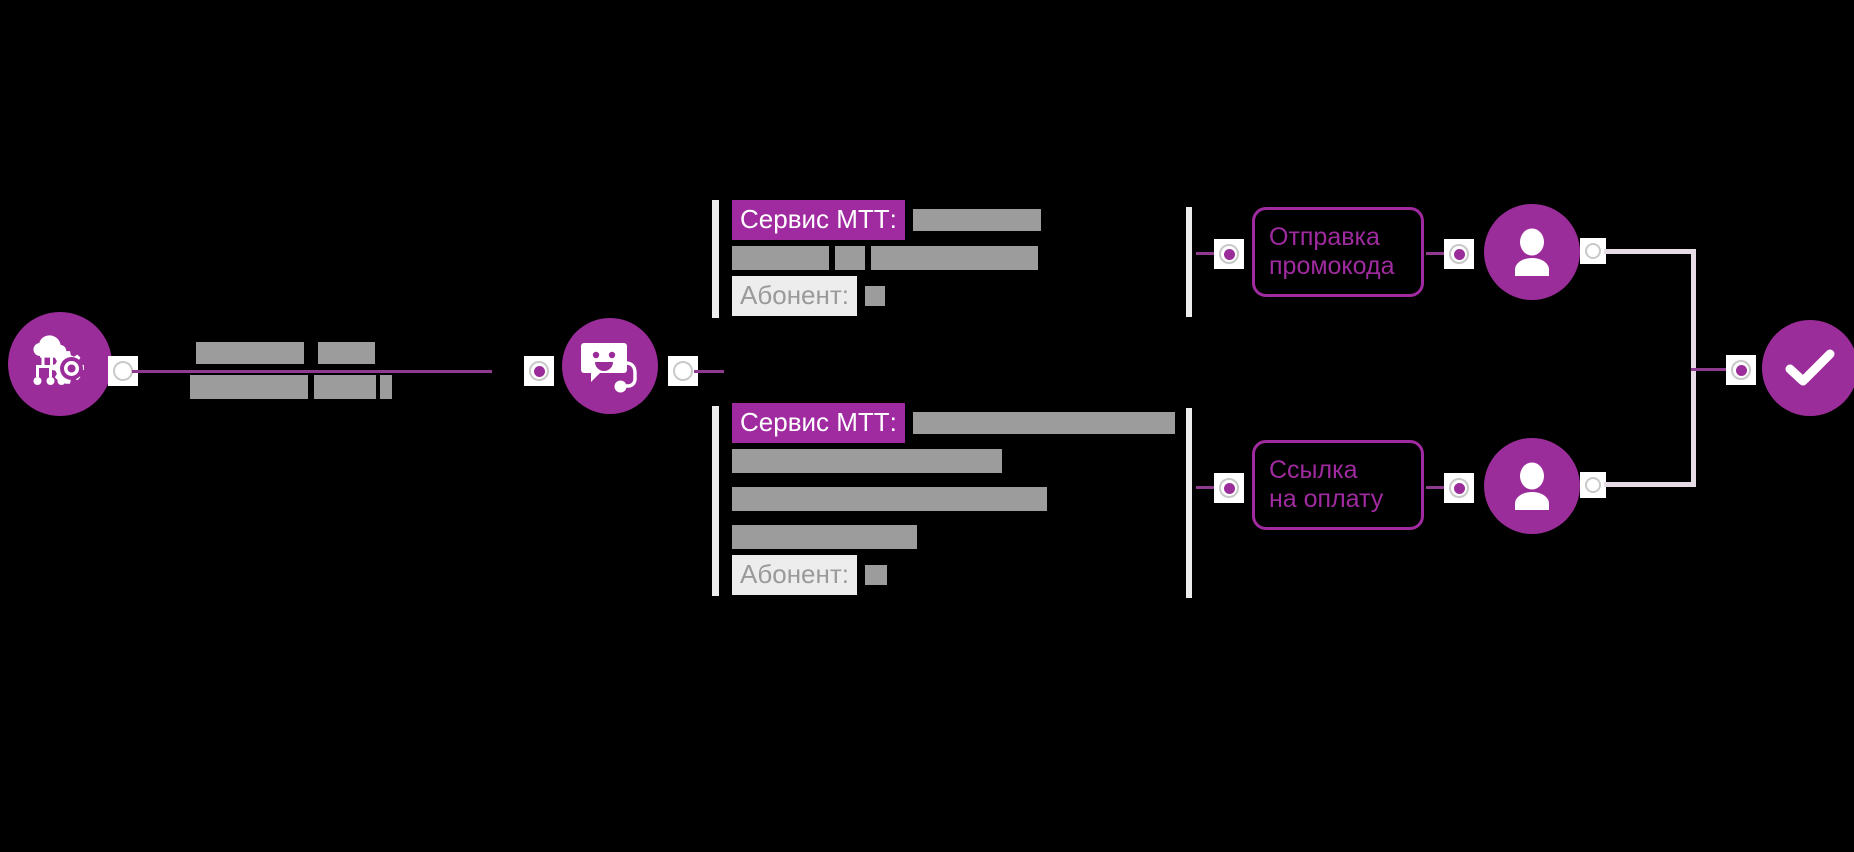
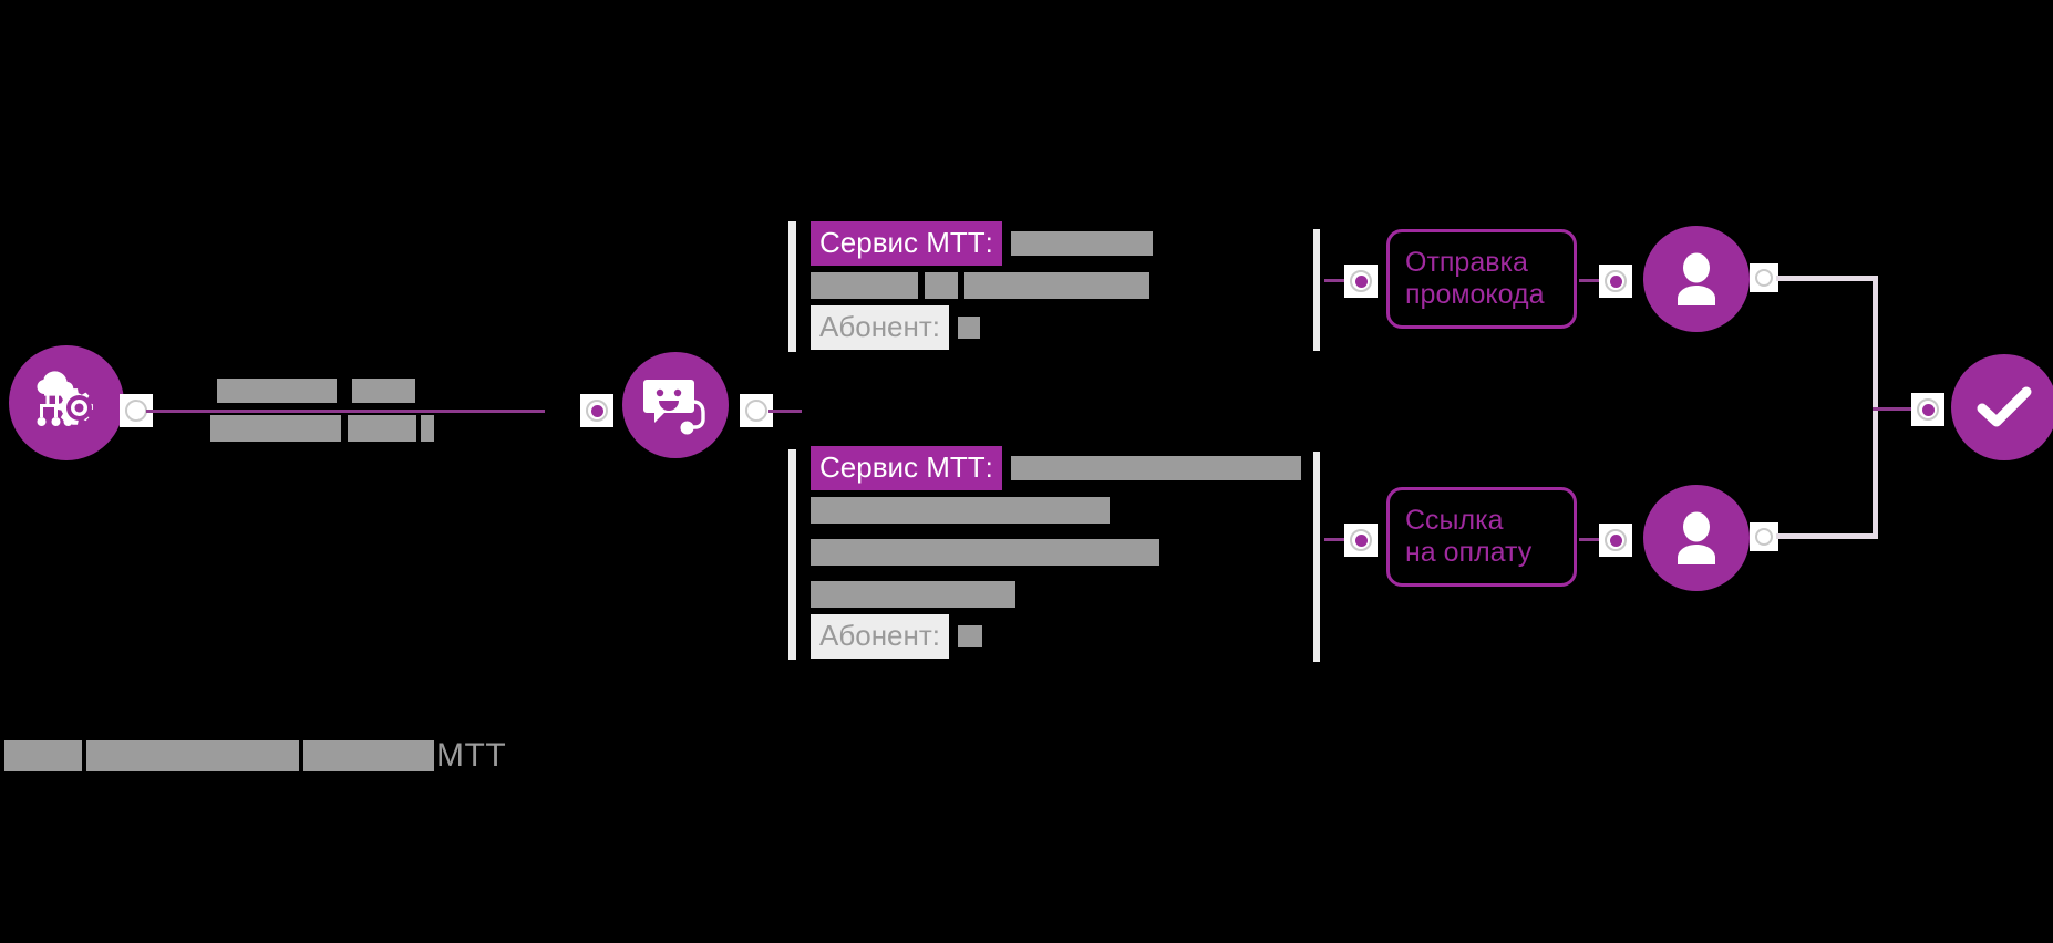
  Сервис МТТ:
  Абонент:
  Сервис МТТ:
  Абонент:
  Отправка
  промокода
  Ссылка
  на оплату
+ МТТ
